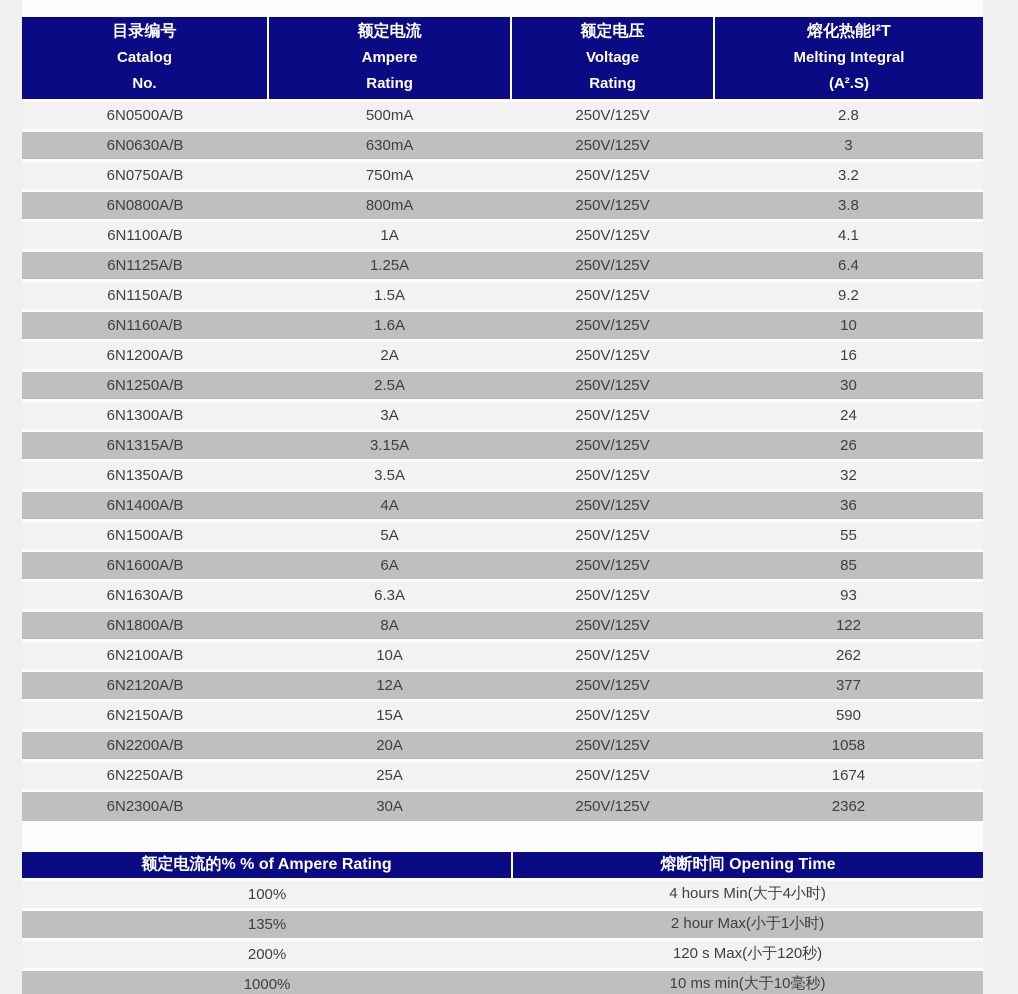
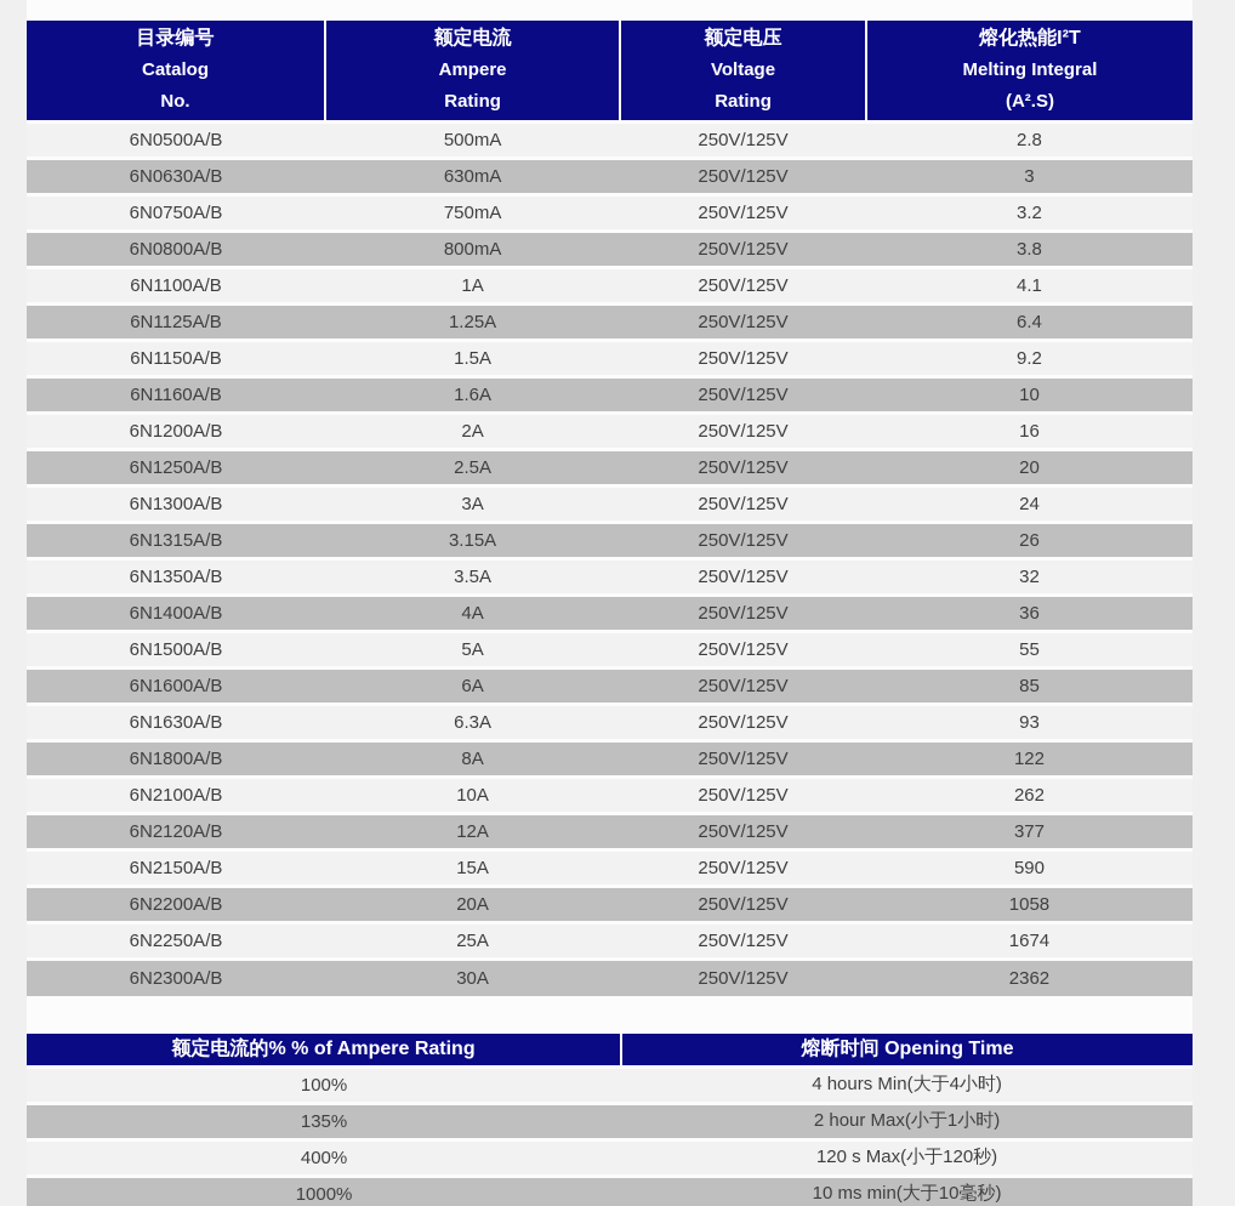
  目录编号 Catalog No.	额定电流 Ampere Rating	额定电压 Voltage Rating	熔化热能I²T Melting Integral (A².S)
  6N0500A/B	500mA	250V/125V	2.8
  6N0630A/B	630mA	250V/125V	3
  6N0750A/B	750mA	250V/125V	3.2
  6N0800A/B	800mA	250V/125V	3.8
  6N1100A/B	1A	250V/125V	4.1
  6N1125A/B	1.25A	250V/125V	6.4
  6N1150A/B	1.5A	250V/125V	9.2
  6N1160A/B	1.6A	250V/125V	10
  6N1200A/B	2A	250V/125V	16
- 6N1250A/B	2.5A	250V/125V	30
+ 6N1250A/B	2.5A	250V/125V	20
  6N1300A/B	3A	250V/125V	24
  6N1315A/B	3.15A	250V/125V	26
  6N1350A/B	3.5A	250V/125V	32
  6N1400A/B	4A	250V/125V	36
  6N1500A/B	5A	250V/125V	55
  6N1600A/B	6A	250V/125V	85
  6N1630A/B	6.3A	250V/125V	93
  6N1800A/B	8A	250V/125V	122
  6N2100A/B	10A	250V/125V	262
  6N2120A/B	12A	250V/125V	377
  6N2150A/B	15A	250V/125V	590
  6N2200A/B	20A	250V/125V	1058
  6N2250A/B	25A	250V/125V	1674
  6N2300A/B	30A	250V/125V	2362
  额定电流的% % of Ampere Rating	熔断时间 Opening Time
  100%	4 hours Min(大于4小时)
  135%	2 hour Max(小于1小时)
- 200%	120 s Max(小于120秒)
+ 400%	120 s Max(小于120秒)
  1000%	10 ms min(大于10毫秒)
